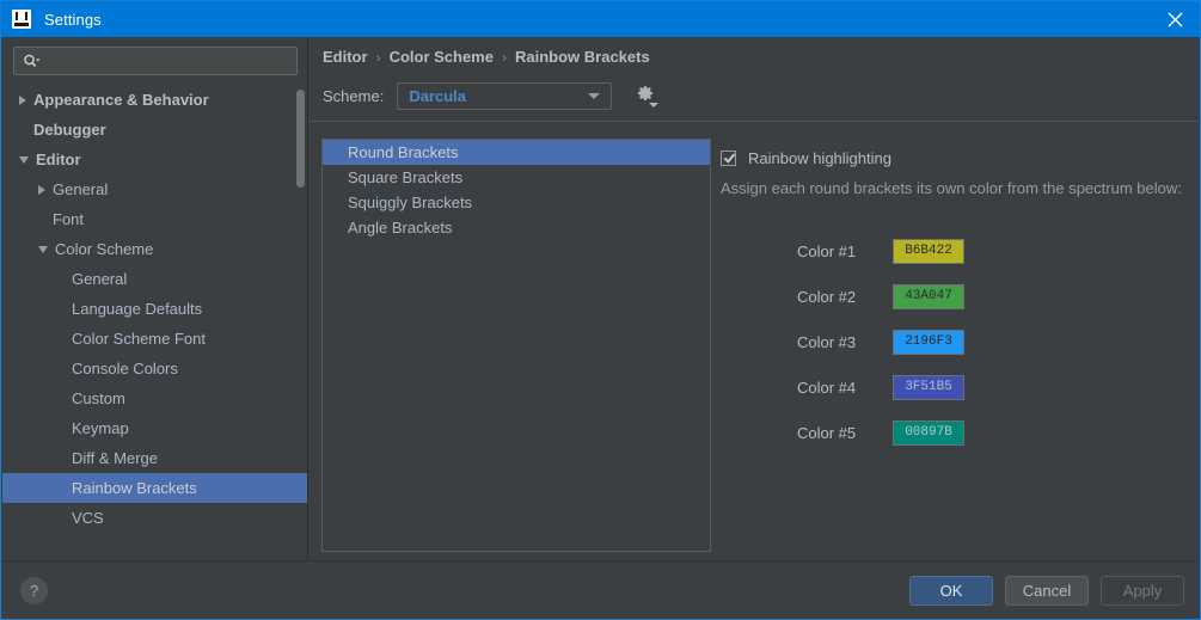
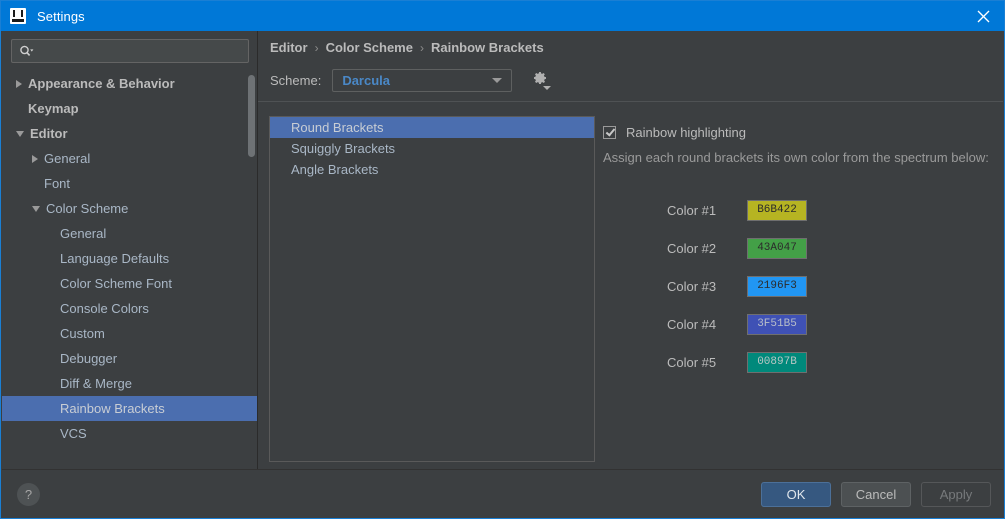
  Settings
  Appearance & Behavior
- Debugger
+ Keymap
  Editor
  General
  Font
  Color Scheme
  General
  Language Defaults
  Color Scheme Font
  Console Colors
  Custom
- Keymap
+ Debugger
  Diff & Merge
  Rainbow Brackets
  VCS
  Editor
  ›
  Color Scheme
  ›
  Rainbow Brackets
  Scheme:
  Darcula
  Round Brackets
- Square Brackets
  Squiggly Brackets
  Angle Brackets
  Rainbow highlighting
  Assign each round brackets its own color from the spectrum below:
  Color #1
  B6B422
  Color #2
  43A047
  Color #3
  2196F3
  Color #4
  3F51B5
  Color #5
  00897B
  ?
  OK
  Cancel
  Apply
